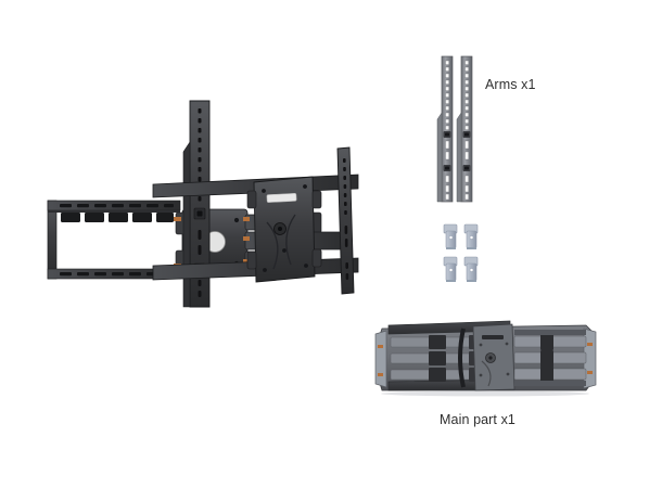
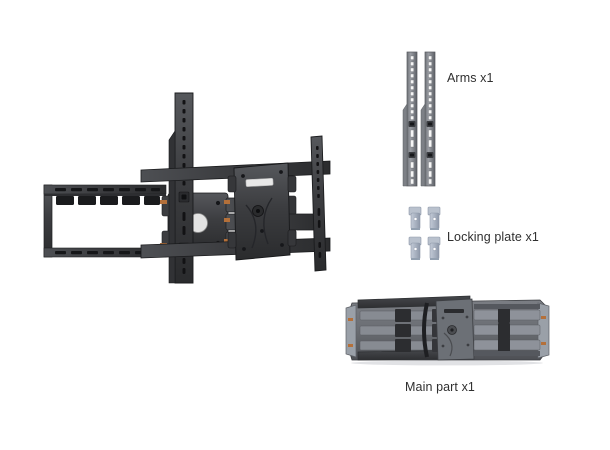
  Arms x1
+ Locking plate x1
  Main part x1
